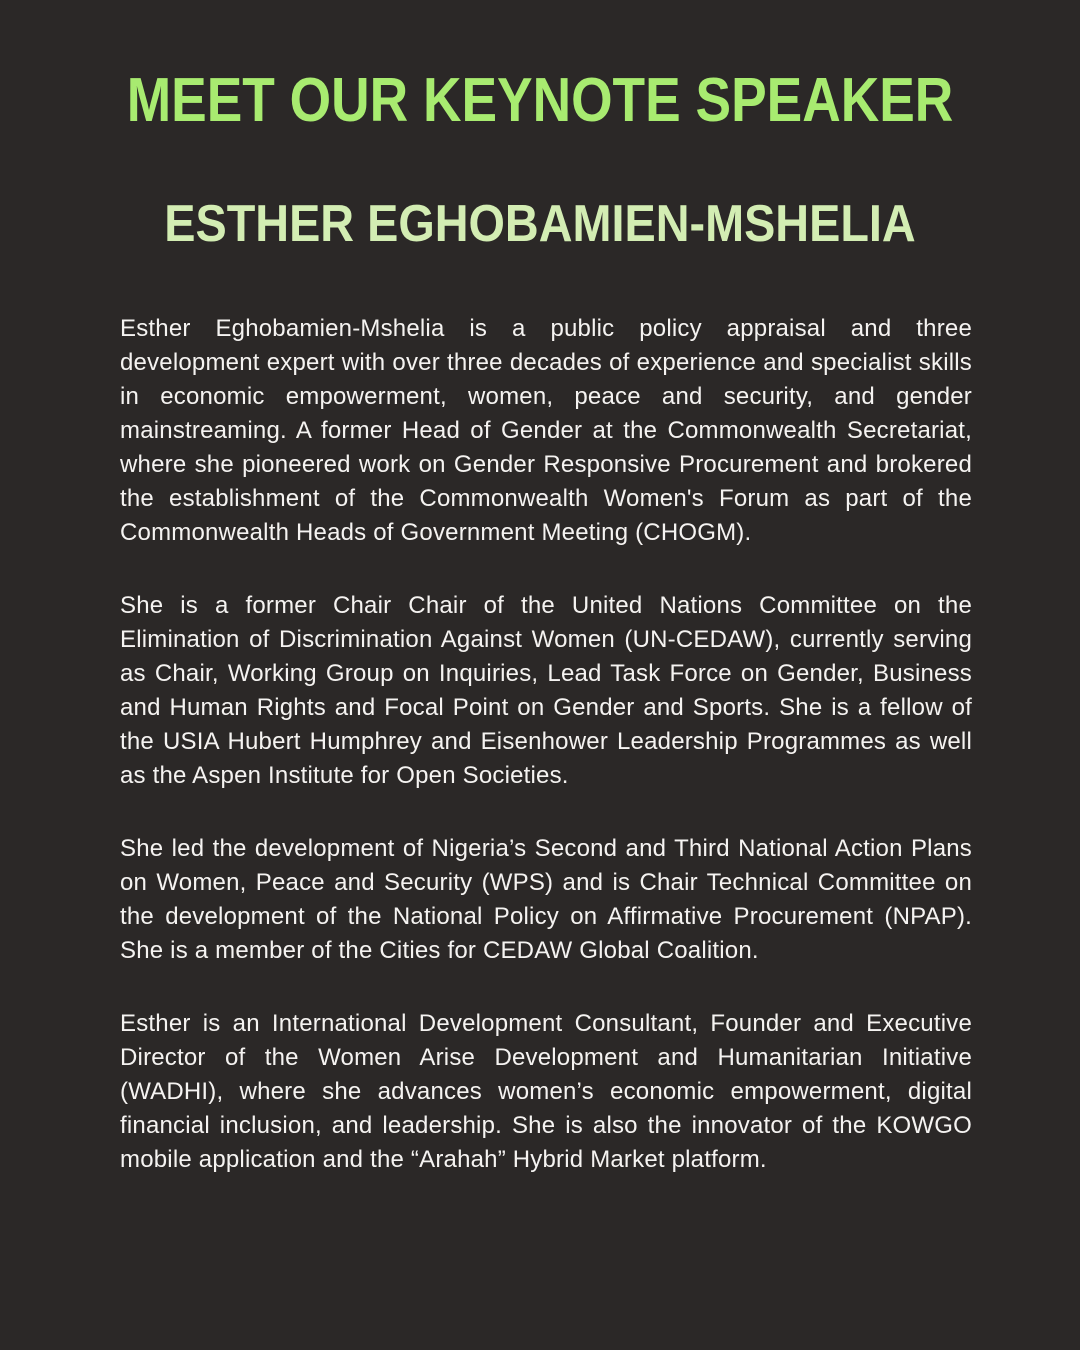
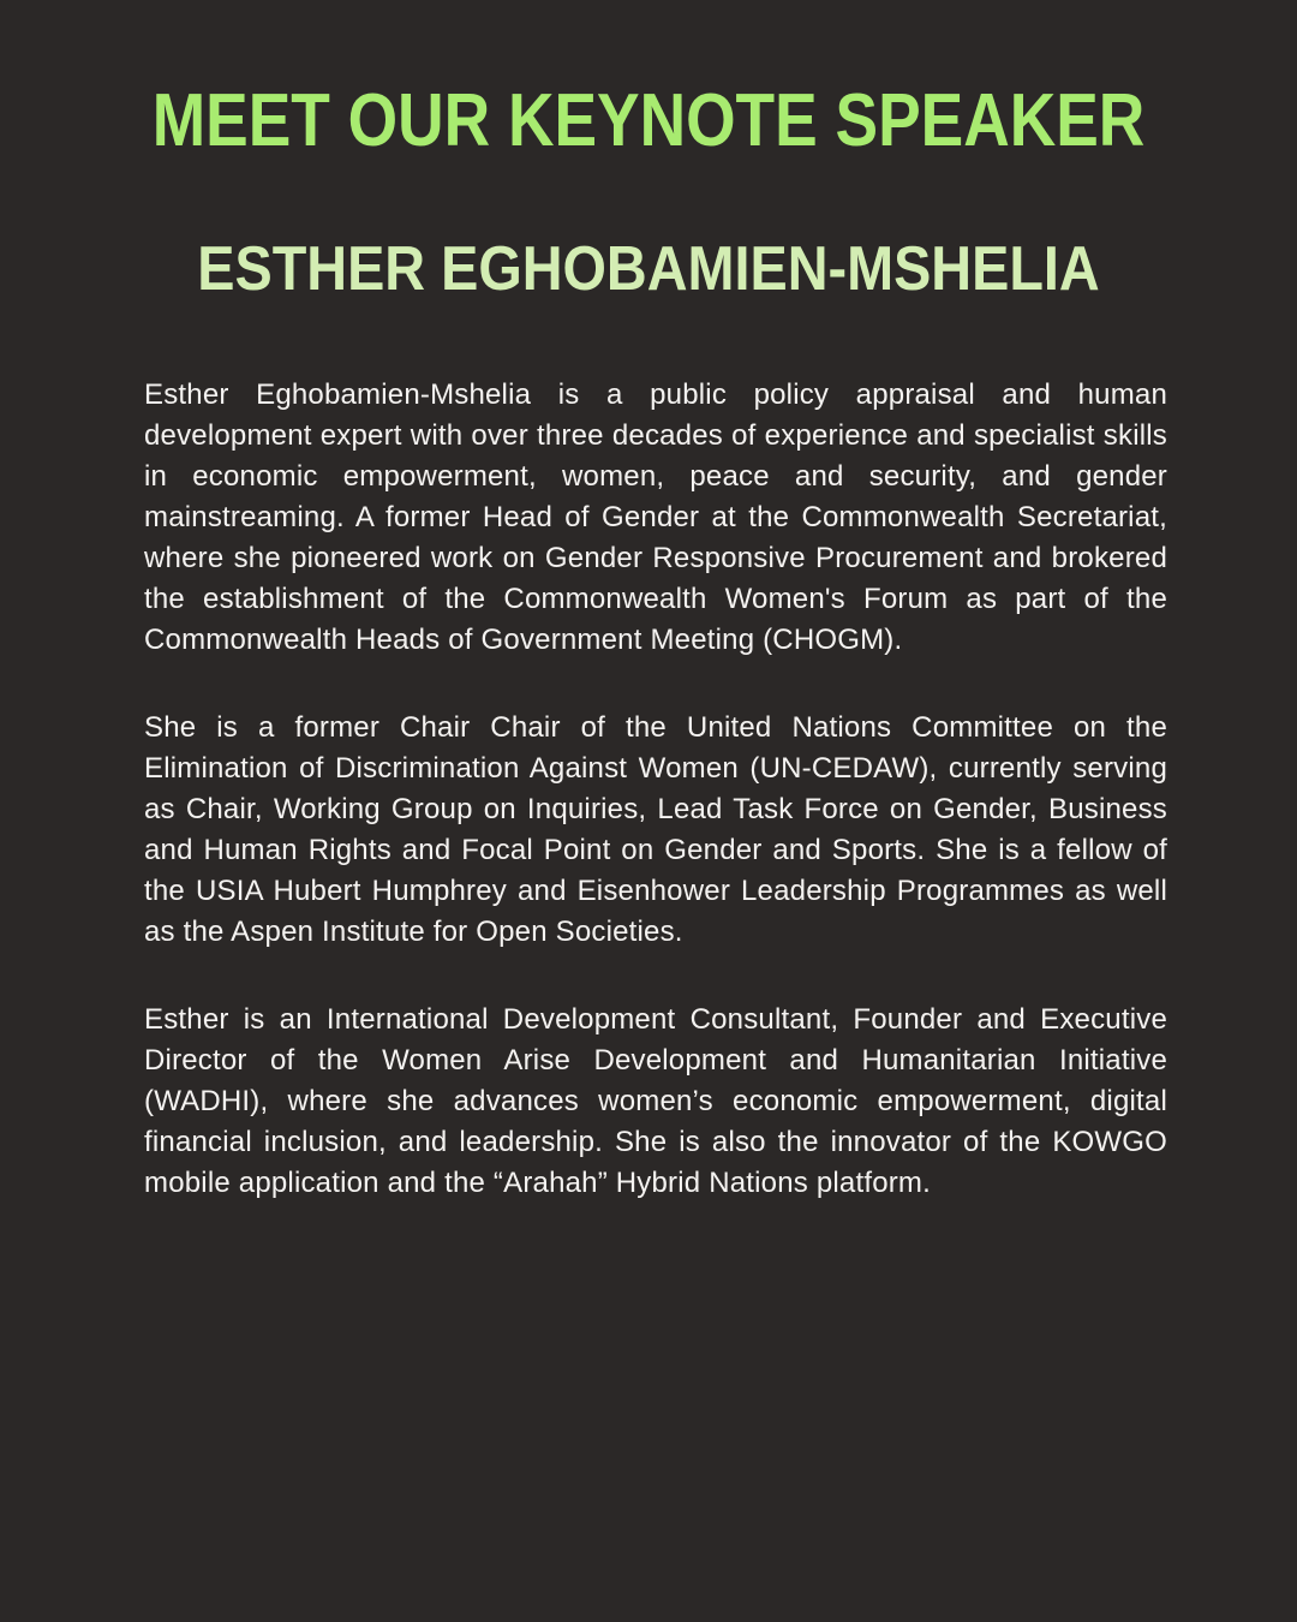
  MEET OUR KEYNOTE SPEAKER
  ESTHER EGHOBAMIEN-MSHELIA
- Esther Eghobamien-Mshelia is a public policy appraisal and three development expert with over three decades of experience and specialist skills in economic empowerment, women, peace and security, and gender mainstreaming. A former Head of Gender at the Commonwealth Secretariat, where she pioneered work on Gender Responsive Procurement and brokered the establishment of the Commonwealth Women's Forum as part of the Commonwealth Heads of Government Meeting (CHOGM).
+ Esther Eghobamien-Mshelia is a public policy appraisal and human development expert with over three decades of experience and specialist skills in economic empowerment, women, peace and security, and gender mainstreaming. A former Head of Gender at the Commonwealth Secretariat, where she pioneered work on Gender Responsive Procurement and brokered the establishment of the Commonwealth Women's Forum as part of the Commonwealth Heads of Government Meeting (CHOGM).
  She is a former Chair Chair of the United Nations Committee on the Elimination of Discrimination Against Women (UN-CEDAW), currently serving as Chair, Working Group on Inquiries, Lead Task Force on Gender, Business and Human Rights and Focal Point on Gender and Sports. She is a fellow of the USIA Hubert Humphrey and Eisenhower Leadership Programmes as well as the Aspen Institute for Open Societies.
- She led the development of Nigeria’s Second and Third National Action Plans on Women, Peace and Security (WPS) and is Chair Technical Committee on the development of the National Policy on Affirmative Procurement (NPAP). She is a member of the Cities for CEDAW Global Coalition.
- Esther is an International Development Consultant, Founder and Executive Director of the Women Arise Development and Humanitarian Initiative (WADHI), where she advances women’s economic empowerment, digital financial inclusion, and leadership. She is also the innovator of the KOWGO mobile application and the “Arahah” Hybrid Market platform.
+ Esther is an International Development Consultant, Founder and Executive Director of the Women Arise Development and Humanitarian Initiative (WADHI), where she advances women’s economic empowerment, digital financial inclusion, and leadership. She is also the innovator of the KOWGO mobile application and the “Arahah” Hybrid Nations platform.
